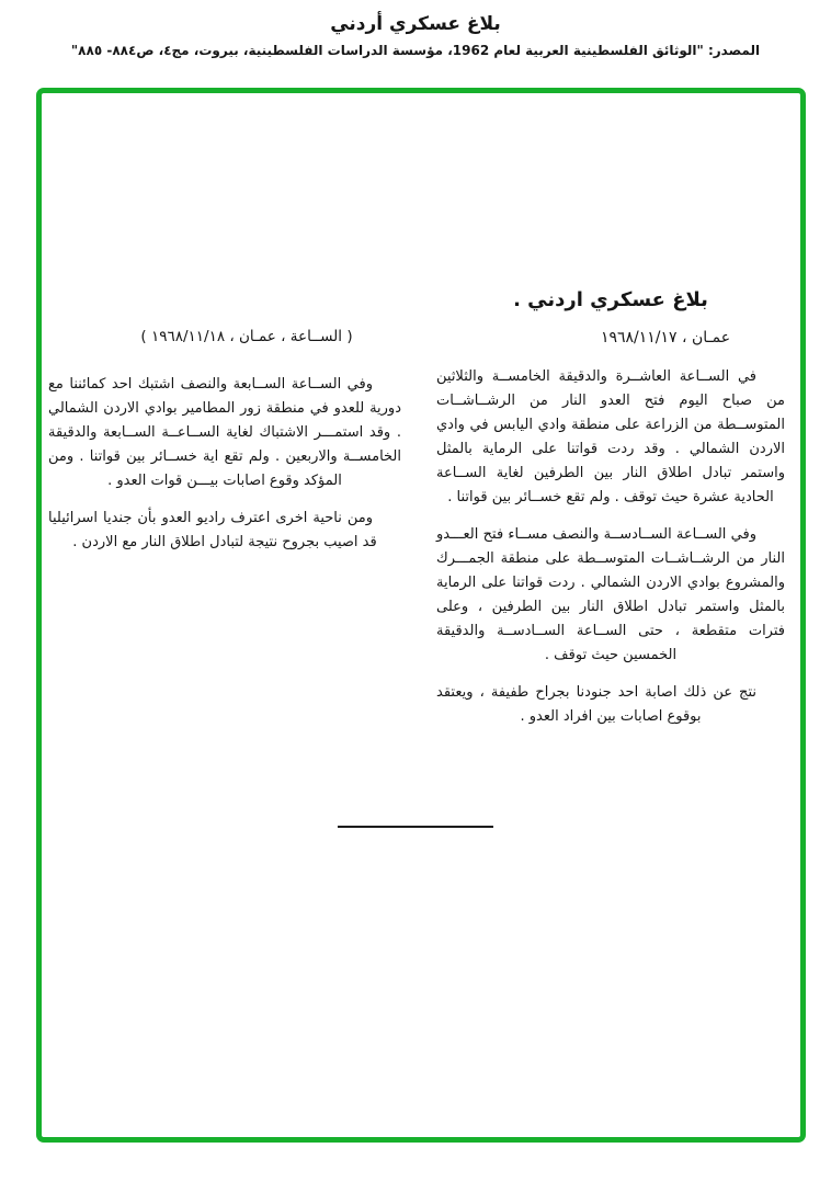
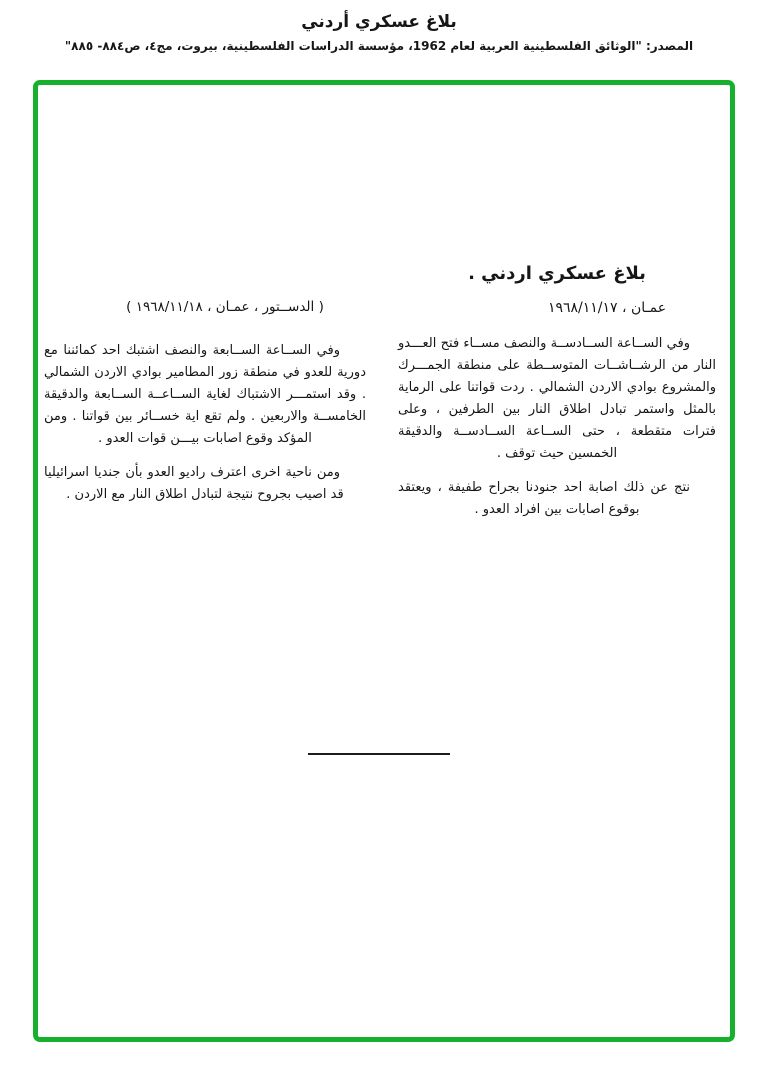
  بلاغ عسكري أردني
  المصدر: "الوثائق الفلسطينية العربية لعام 1962، مؤسسة الدراسات الفلسطينية، بيروت، مج٤، ص٨٨٤- ٨٨٥"
  بلاغ عسكري اردني .
  عمـان ، ١٩٦٨/١١/١٧
- في الســاعة العاشــرة والدقيقة الخامســة والثلاثين من صباح اليوم فتح العدو النار من الرشــاشــات المتوســطة من الزراعة على منطقة وادي اليابس في وادي الاردن الشمالي . وقد ردت قواتنا على الرماية بالمثل واستمر تبادل اطلاق النار بين الطرفين لغاية الســاعة الحادية عشرة حيث توقف . ولم تقع خســائر بين قواتنا .
  وفي الســاعة الســادســة والنصف مســاء فتح العـــدو النار من الرشــاشــات المتوســطة على منطقة الجمـــرك والمشروع بوادي الاردن الشمالي . ردت قواتنا على الرماية بالمثل واستمر تبادل اطلاق النار بين الطرفين ، وعلى فترات متقطعة ، حتى الســاعة الســادســة والدقيقة الخمسين حيث توقف .
  نتج عن ذلك اصابة احد جنودنا بجراح طفيفة ، ويعتقد بوقوع اصابات بين افراد العدو .
- ( الســاعة ، عمـان ، ١٩٦٨/١١/١٨ )
+ ( الدســتور ، عمـان ، ١٩٦٨/١١/١٨ )
  وفي الســاعة الســابعة والنصف اشتبك احد كمائننا مع دورية للعدو في منطقة زور المطامير بوادي الاردن الشمالي . وقد استمـــر الاشتباك لغاية الســاعــة الســابعة والدقيقة الخامســة والاربعين . ولم تقع اية خســائر بين قواتنا . ومن المؤكد وقوع اصابات بيـــن قوات العدو .
  ومن ناحية اخرى اعترف راديو العدو بأن جنديا اسرائيليا قد اصيب بجروح نتيجة لتبادل اطلاق النار مع الاردن .
